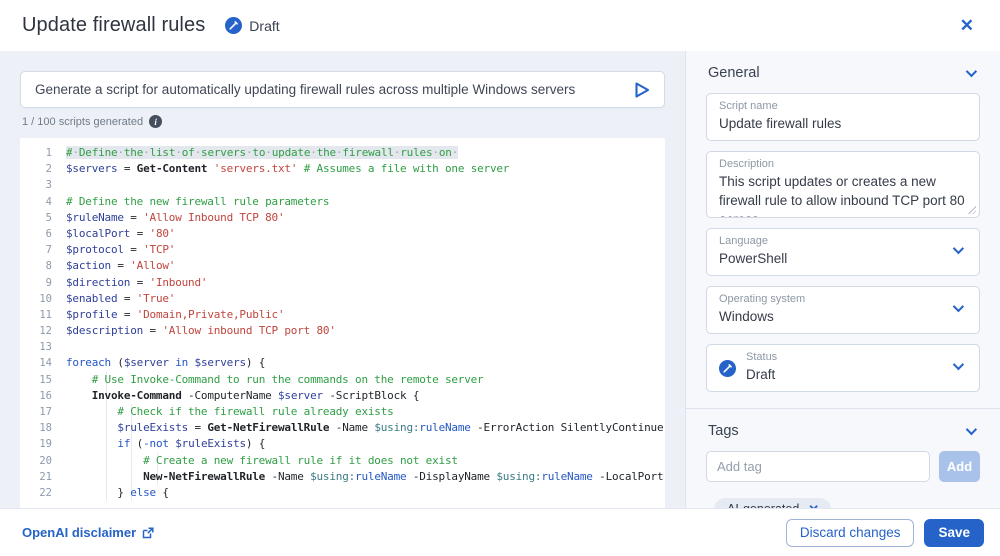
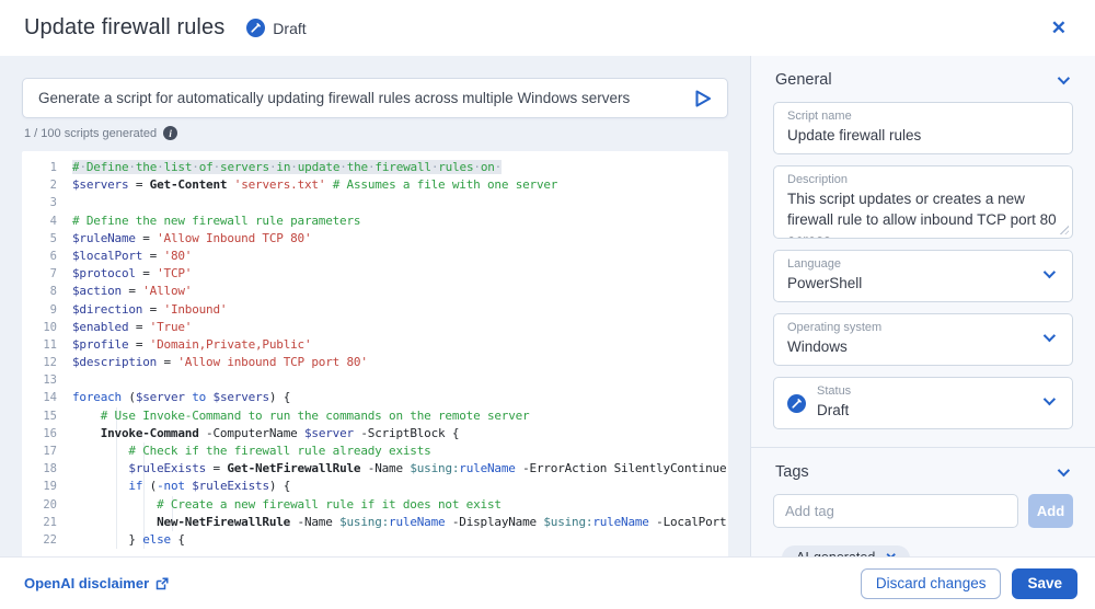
  Update firewall rules
  Draft
  ✕
  Generate a script for automatically updating firewall rules across multiple Windows servers
  1 / 100 scripts generated
  i
  1
- #·Define·the·list·of·servers·to·update·the·firewall·rules·on·
+ #·Define·the·list·of·servers·in·update·the·firewall·rules·on·
  2
  $servers = Get-Content 'servers.txt' # Assumes a file with one server
  3
  4
  # Define the new firewall rule parameters
  5
  $ruleName = 'Allow Inbound TCP 80'
  6
  $localPort = '80'
  7
  $protocol = 'TCP'
  8
  $action = 'Allow'
  9
  $direction = 'Inbound'
  10
  $enabled = 'True'
  11
  $profile = 'Domain,Private,Public'
  12
  $description = 'Allow inbound TCP port 80'
  13
  14
- foreach ($server in $servers) {
+ foreach ($server to $servers) {
  15
  # Use Invoke-Command to run the commands on the remote server
  16
  Invoke-Command -ComputerName $server -ScriptBlock {
  17
  # Check if the firewall rule already exists
  18
  $ruleExists = Get-NetFirewallRule -Name $using:ruleName -ErrorAction SilentlyContinue
  19
  if (-not $ruleExists) {
  20
  # Create a new firewall rule if it does not exist
  21
  New-NetFirewallRule -Name $using:ruleName -DisplayName $using:ruleName -LocalPort
  22
  } else {
  General
  Script name
  Update firewall rules
  Description
  This script updates or creates a new firewall rule to allow inbound TCP port 80
  Language
  PowerShell
  Operating system
  Windows
  Status
  Draft
  Tags
  Add tag
  Add
  OpenAI disclaimer
  Discard changes
  Save
